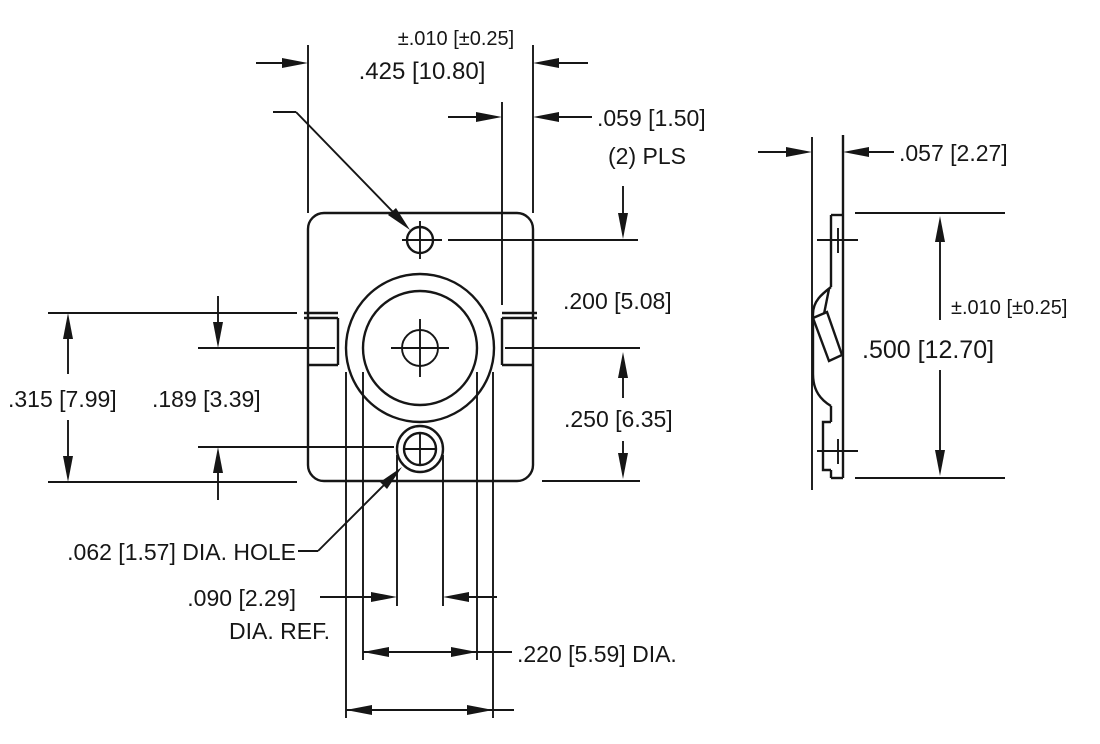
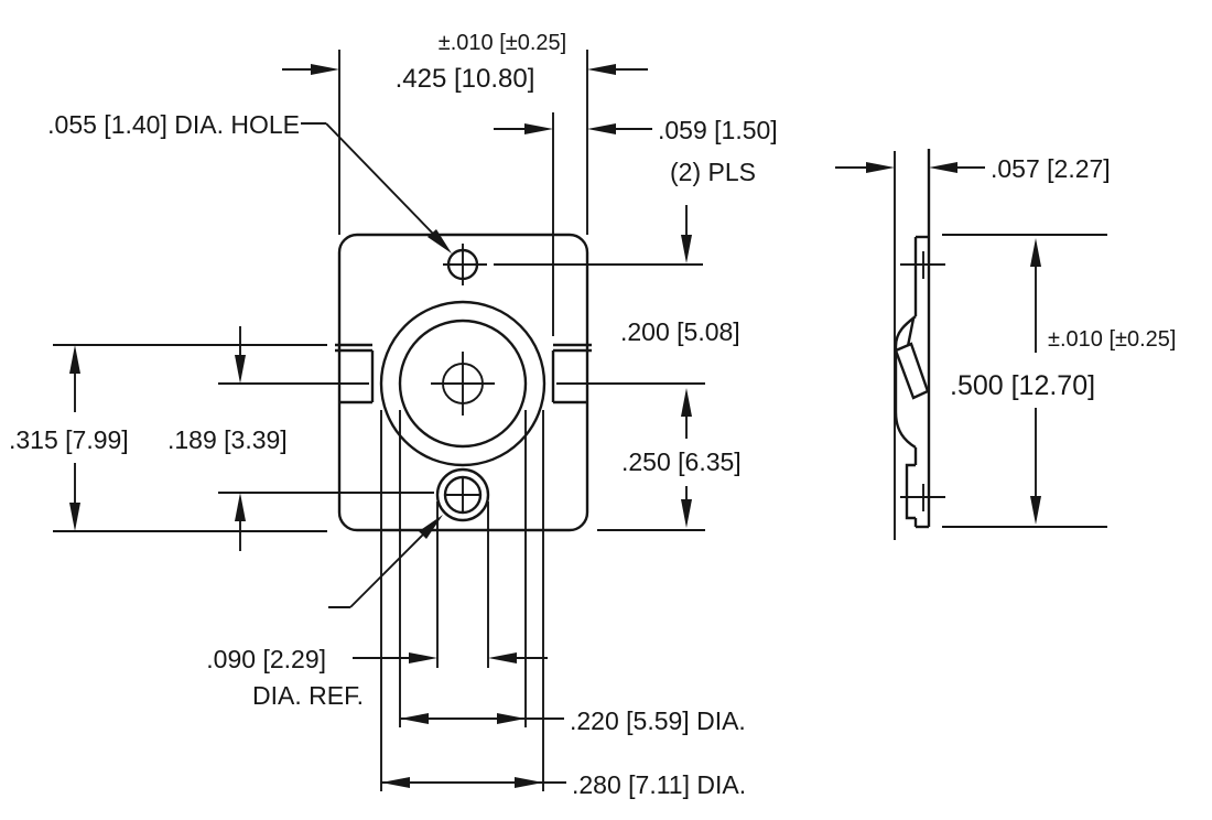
  ±.010 [±0.25]
  .425 [10.80]
+ .055 [1.40] DIA. HOLE
  .059 [1.50]
  (2) PLS
  .200 [5.08]
  .250 [6.35]
  .315 [7.99]
  .189 [3.39]
- .062 [1.57] DIA. HOLE
  .090 [2.29]
  DIA. REF.
  .220 [5.59] DIA.
+ .280 [7.11] DIA.
  .057 [2.27]
  ±.010 [±0.25]
  .500 [12.70]
